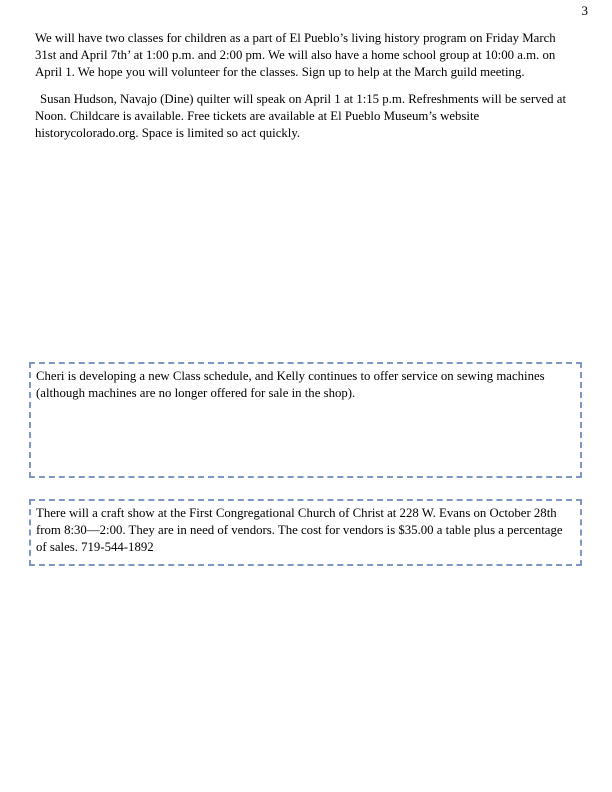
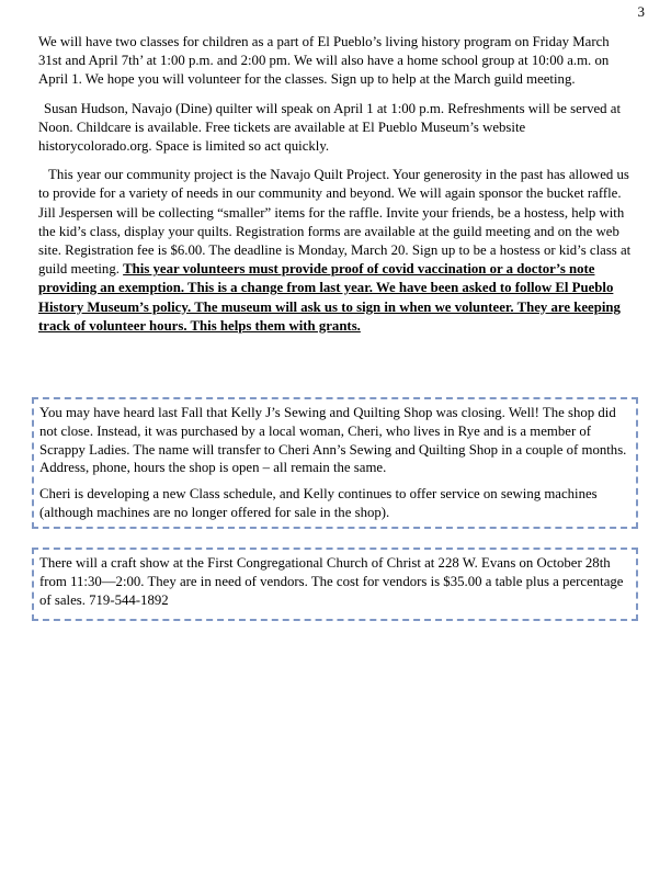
  3
  We will have two classes for children as a part of El Pueblo’s living history program on Friday March 31st and April 7th’ at 1:00 p.m. and 2:00 pm. We will also have a home school group at 10:00 a.m. on April 1. We hope you will volunteer for the classes. Sign up to help at the March guild meeting.
- Susan Hudson, Navajo (Dine) quilter will speak on April 1 at 1:15 p.m. Refreshments will be served at Noon. Childcare is available. Free tickets are available at El Pueblo Museum’s website historycolorado.org. Space is limited so act quickly.
+ Susan Hudson, Navajo (Dine) quilter will speak on April 1 at 1:00 p.m. Refreshments will be served at Noon. Childcare is available. Free tickets are available at El Pueblo Museum’s website historycolorado.org. Space is limited so act quickly.
+ This year our community project is the Navajo Quilt Project. Your generosity in the past has allowed us to provide for a variety of needs in our community and beyond. We will again sponsor the bucket raffle. Jill Jespersen will be collecting “smaller” items for the raffle. Invite your friends, be a hostess, help with the kid’s class, display your quilts. Registration forms are available at the guild meeting and on the web site. Registration fee is $6.00. The deadline is Monday, March 20. Sign up to be a hostess or kid’s class at guild meeting. This year volunteers must provide proof of covid vaccination or a doctor’s note providing an exemption. This is a change from last year. We have been asked to follow El Pueblo History Museum’s policy. The museum will ask us to sign in when we volunteer. They are keeping track of volunteer hours. This helps them with grants.
+ You may have heard last Fall that Kelly J’s Sewing and Quilting Shop was closing. Well! The shop did not close. Instead, it was purchased by a local woman, Cheri, who lives in Rye and is a member of Scrappy Ladies. The name will transfer to Cheri Ann’s Sewing and Quilting Shop in a couple of months. Address, phone, hours the shop is open – all remain the same.
  Cheri is developing a new Class schedule, and Kelly continues to offer service on sewing machines (although machines are no longer offered for sale in the shop).
- There will a craft show at the First Congregational Church of Christ at 228 W. Evans on October 28th from 8:30—2:00. They are in need of vendors. The cost for vendors is $35.00 a table plus a percentage of sales. 719-544-1892
+ There will a craft show at the First Congregational Church of Christ at 228 W. Evans on October 28th from 11:30—2:00. They are in need of vendors. The cost for vendors is $35.00 a table plus a percentage of sales. 719-544-1892
